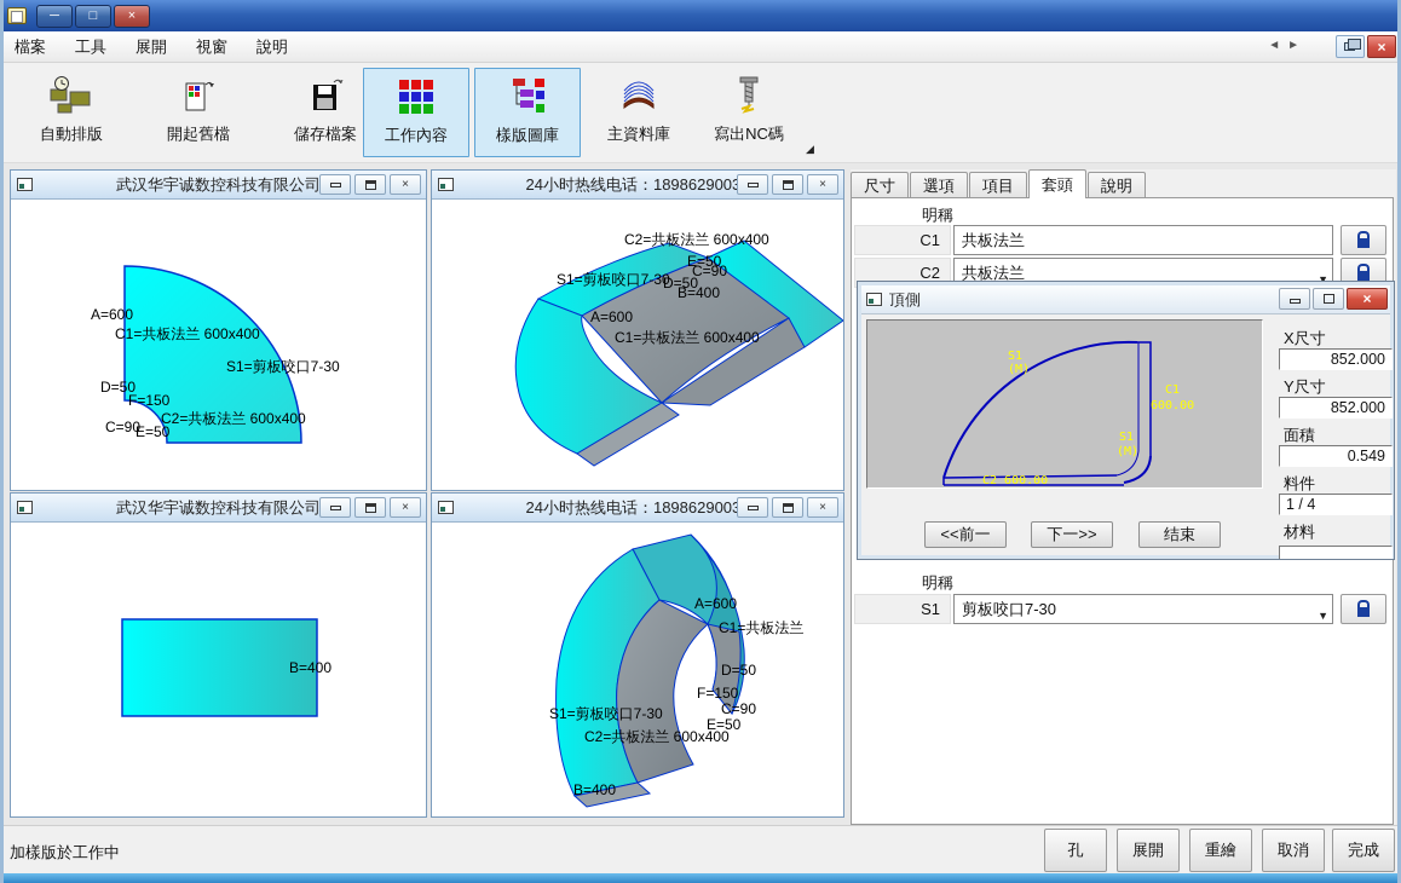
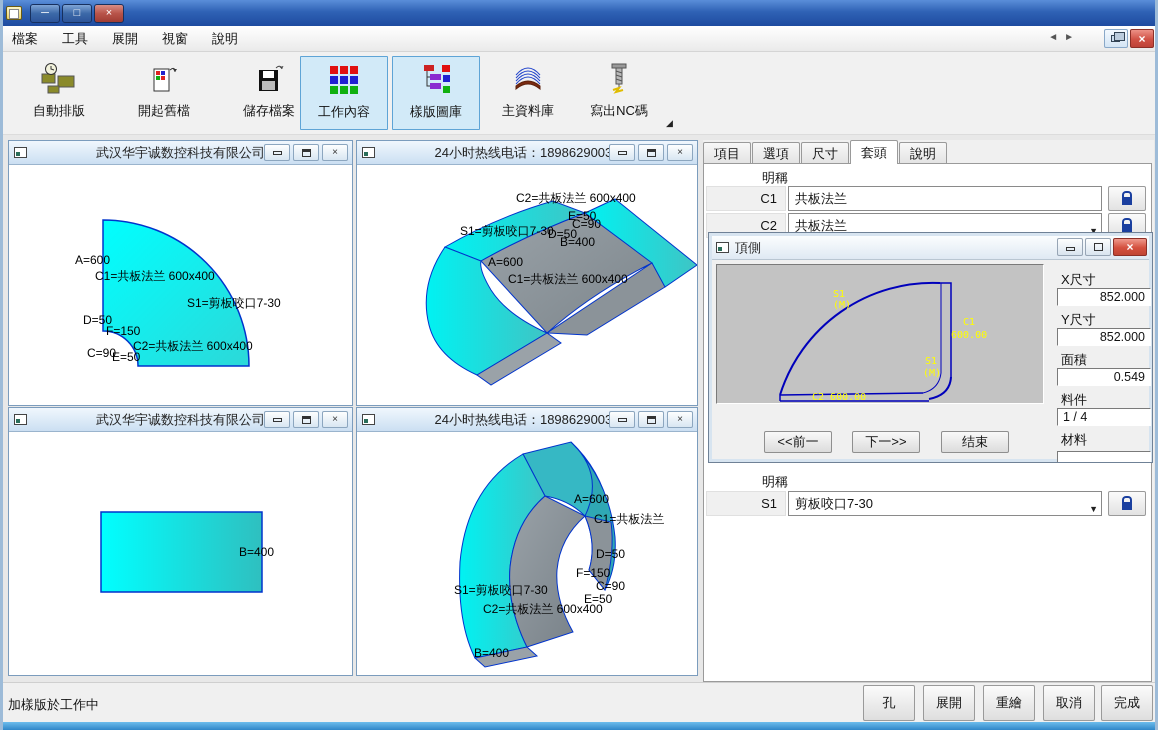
  ─
  □
  ×
  檔案
  工具
  展開
  視窗
  說明
  ◄►
  ×
  自動排版
  開起舊檔
  儲存檔案
  工作內容
  樣版圖庫
  主資料庫
  寫出NC碼
  ◢
  武汉华宇诚数控科技有限公司
  ×
  A=600
  C1=共板法兰 600x400
  S1=剪板咬口7-30
  D=50
  F=150
  C2=共板法兰 600x400
  C=90
  E=50
  24小时热线电话：189862900
  ×
  C2=共板法兰 600x400
  S1=剪板咬口7-30
  E=50
  C=90
  D=50
  B=400
  A=600
  C1=共板法兰 600x400
  武汉华宇诚数控科技有限公司
  ×
  B=400
  24小时热线电话：189862900
  ×
  A=600
  C1=共板法兰
  D=50
  F=150
  C=90
  E=50
  S1=剪板咬口7-30
  C2=共板法兰 600x400
  B=400
- 尺寸
+ 項目
  選項
- 項目
+ 尺寸
  套頭
  說明
  明稱
  C1
  共板法兰
  C2
  共板法兰
  ▼
  明稱
  S1
  剪板咬口7-30
  ▼
  頂側
  ×
  S1
  (M)
  C1
  600.00
  S1
  (M)
  C2 600.00
  X尺寸
  852.000
  Y尺寸
  852.000
  面積
  0.549
  料件
  1 / 4
  材料
  <<前一
  下一>>
  结束
  加樣版於工作中
  孔
  展開
  重繪
  取消
  完成
